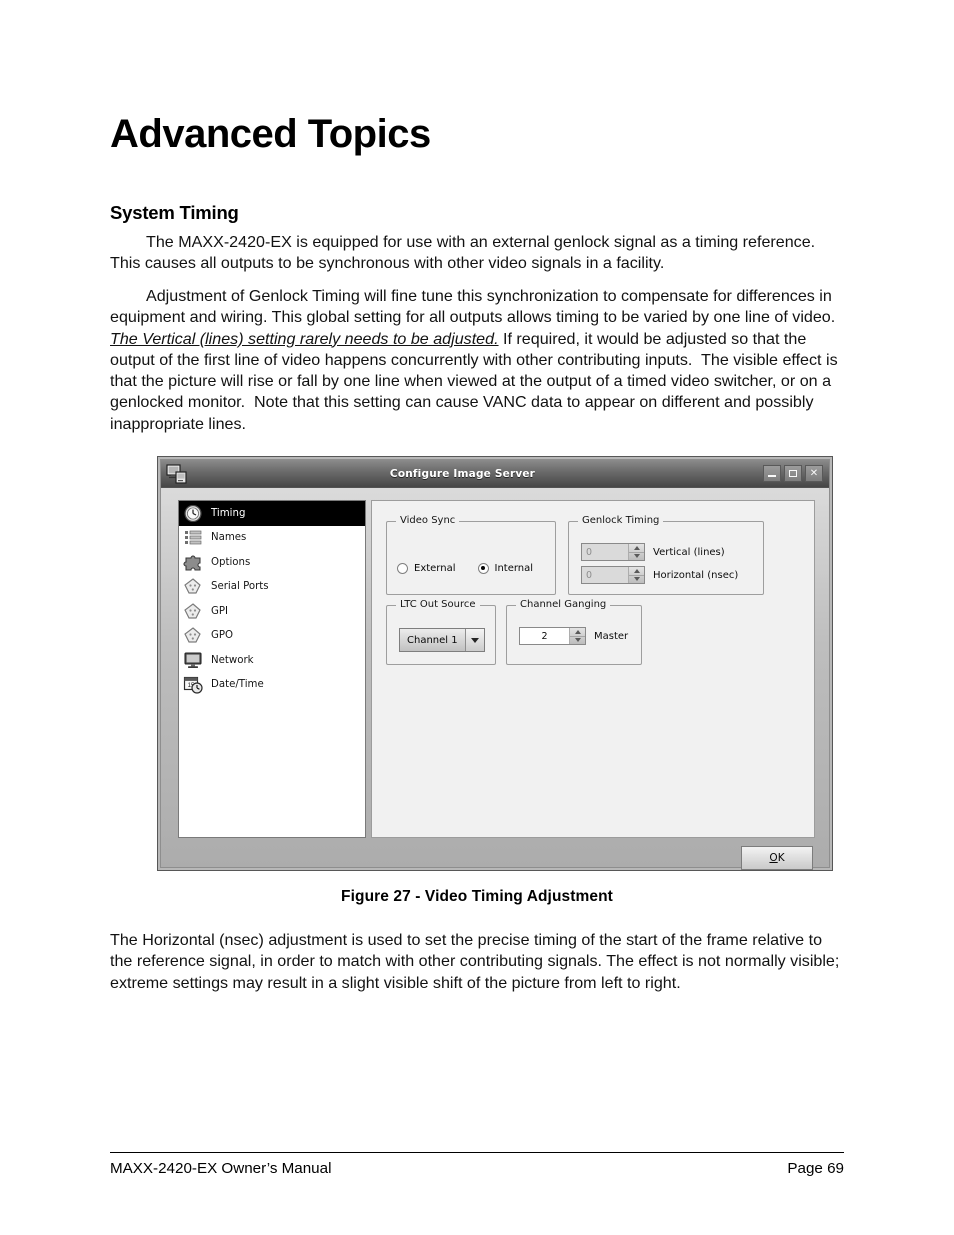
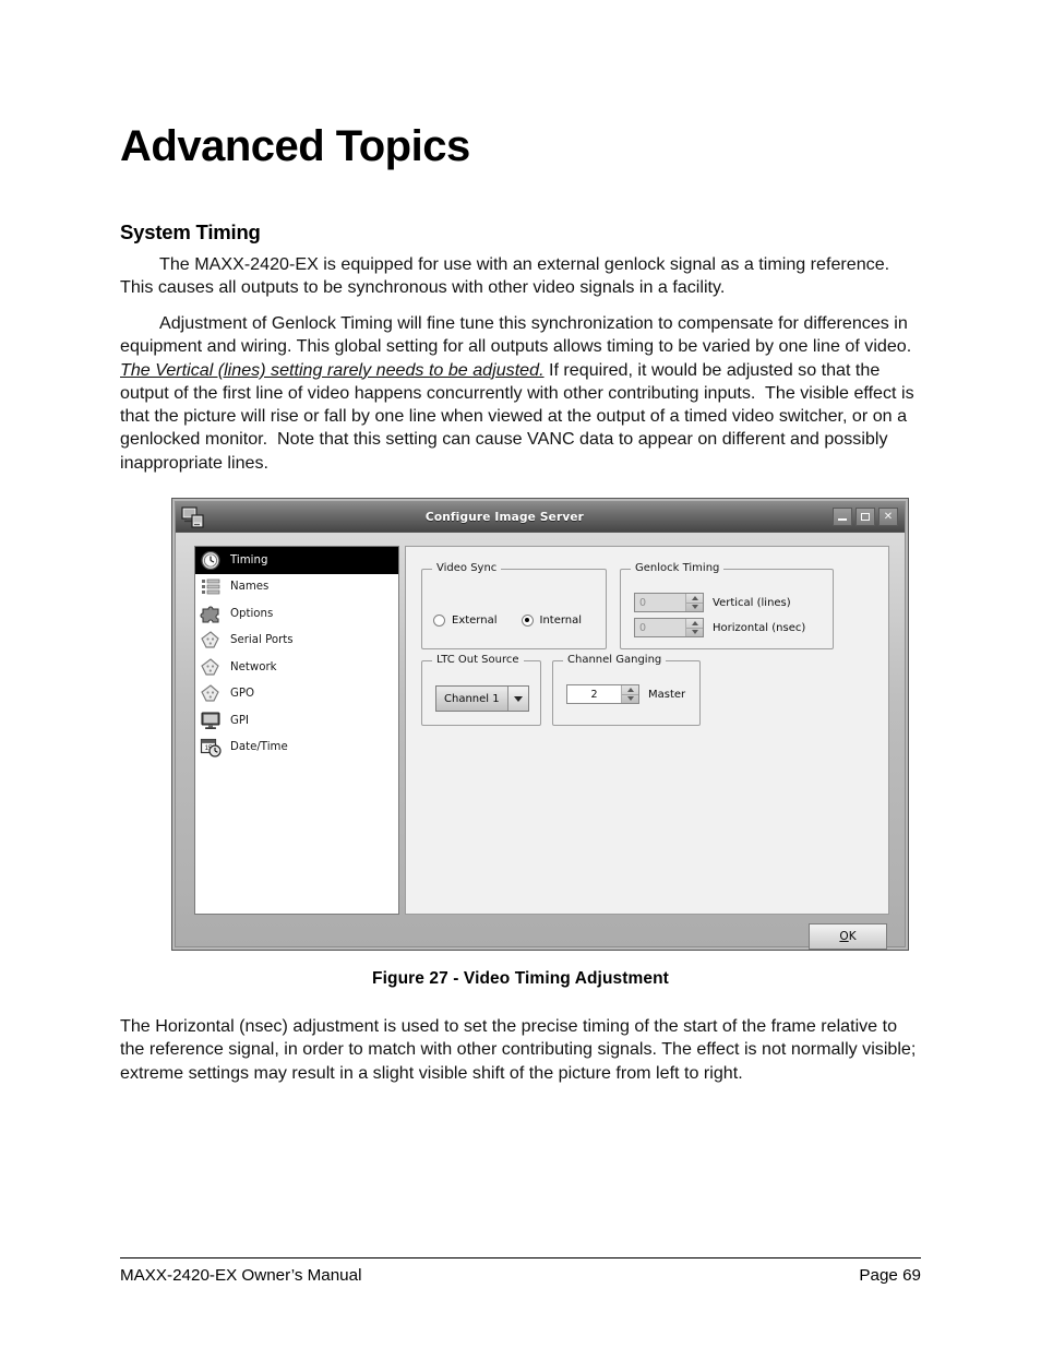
  Advanced Topics
  System Timing
  The MAXX-2420-EX is equipped for use with an external genlock signal as a timing reference. This causes all outputs to be synchronous with other video signals in a facility.
  Adjustment of Genlock Timing will fine tune this synchronization to compensate for differences in equipment and wiring. This global setting for all outputs allows timing to be varied by one line of video. The Vertical (lines) setting rarely needs to be adjusted. If required, it would be adjusted so that the output of the first line of video happens concurrently with other contributing inputs. The visible effect is that the picture will rise or fall by one line when viewed at the output of a timed video switcher, or on a genlocked monitor. Note that this setting can cause VANC data to appear on different and possibly inappropriate lines.
  Configure Image Server
  ✕
  Timing
  Names
  Options
  Serial Ports
- GPI
+ Network
  GPO
- Network
+ GPI
  Date/Time
  Video Sync
  External
  Internal
  Genlock Timing
  0
  Vertical (lines)
  0
  Horizontal (nsec)
  LTC Out Source
  Channel 1
  Channel Ganging
  2
  Master
  O
  K
  Figure 27 - Video Timing Adjustment
  The Horizontal (nsec) adjustment is used to set the precise timing of the start of the frame relative to the reference signal, in order to match with other contributing signals. The effect is not normally visible; extreme settings may result in a slight visible shift of the picture from left to right.
  MAXX-2420-EX Owner’s Manual
  Page 69
